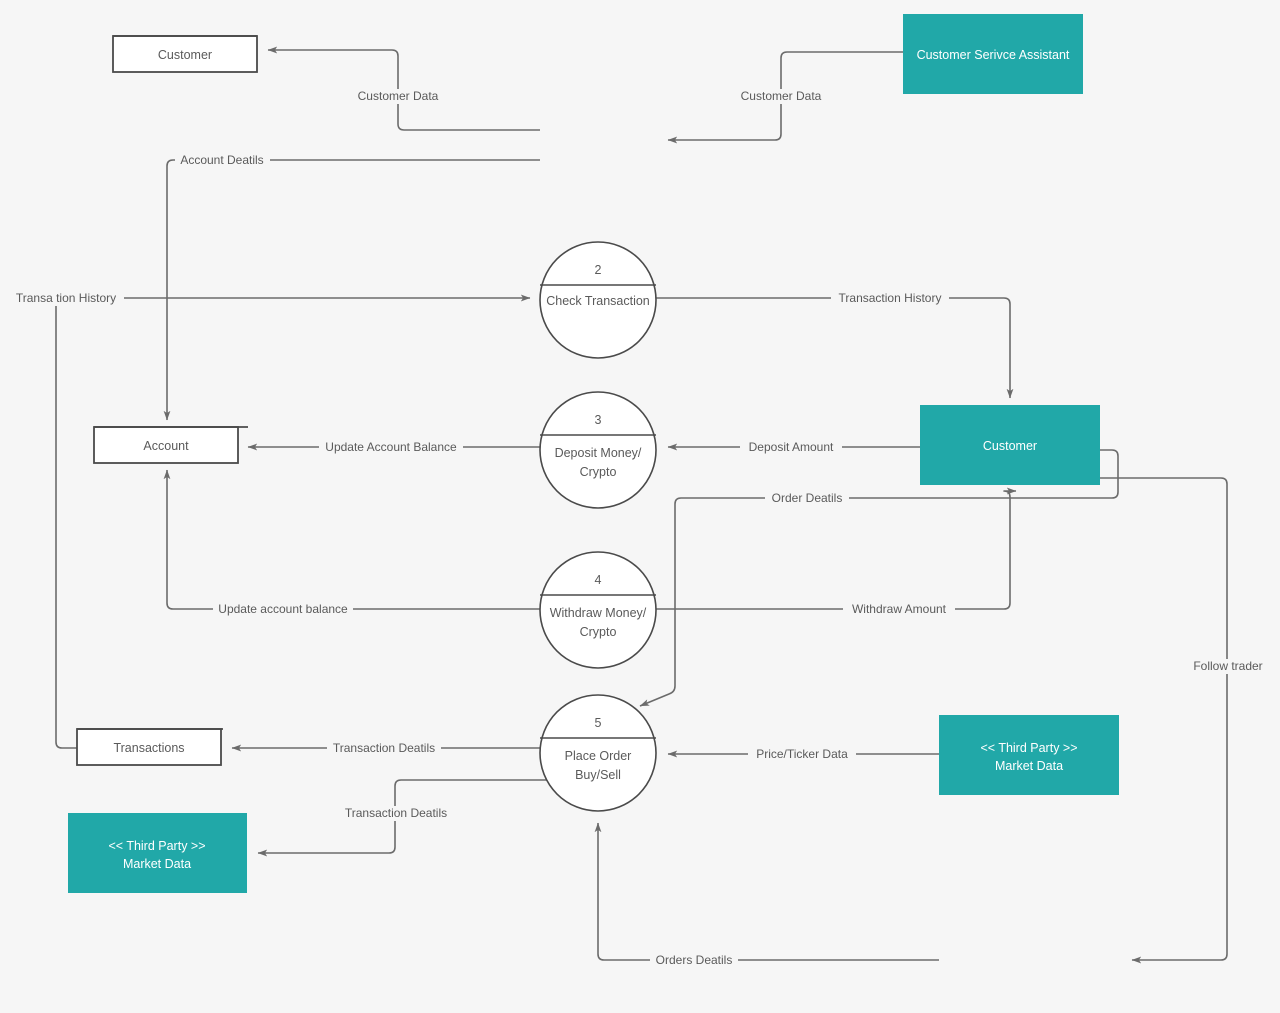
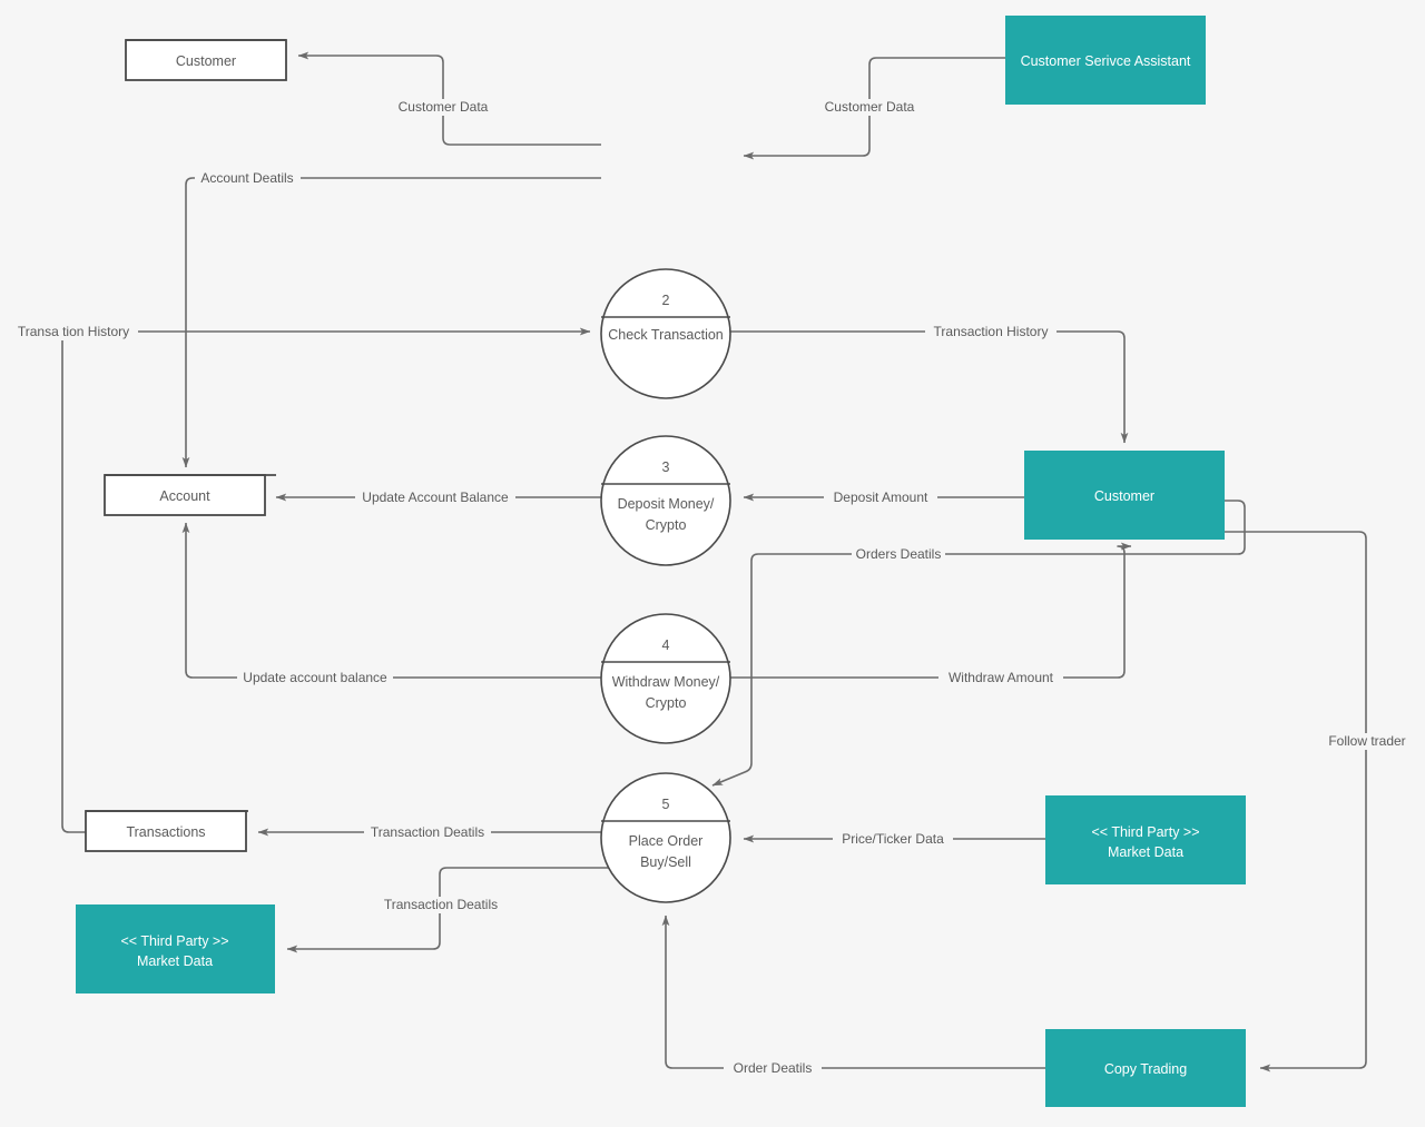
  Customer Data
  Customer Data
  Account Deatils
  Transa tion History
  Transaction History
  Update Account Balance
  Deposit Amount
- Order Deatils
+ Orders Deatils
  Update account balance
  Withdraw Amount
  Follow trader
  Transaction Deatils
  Price/Ticker Data
  Transaction Deatils
- Orders Deatils
+ Order Deatils
  Customer
  Account
  Transactions
  Customer Serivce Assistant
  Customer
  << Third Party >>
  Market Data
  << Third Party >>
  Market Data
+ Copy Trading
  2
  Check Transaction
  3
  Deposit Money/
  Crypto
  4
  Withdraw Money/
  Crypto
  5
  Place Order
  Buy/Sell
